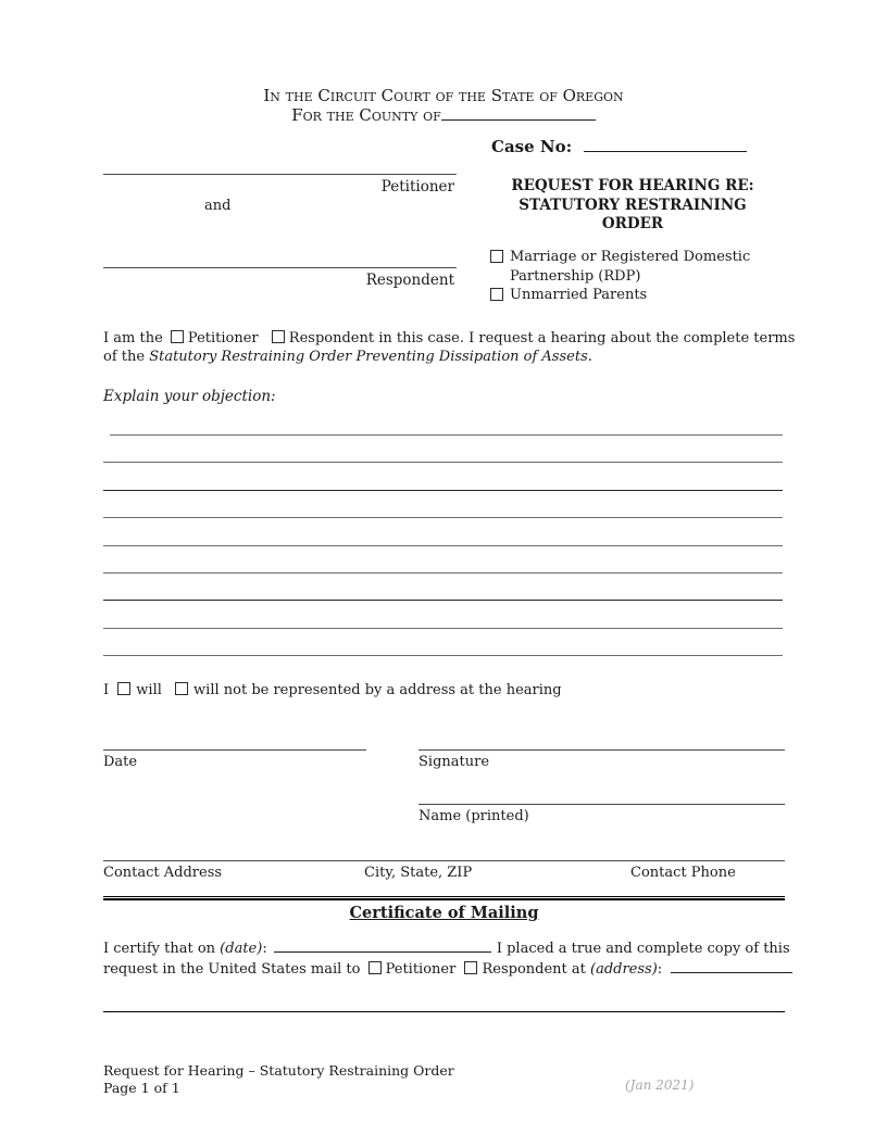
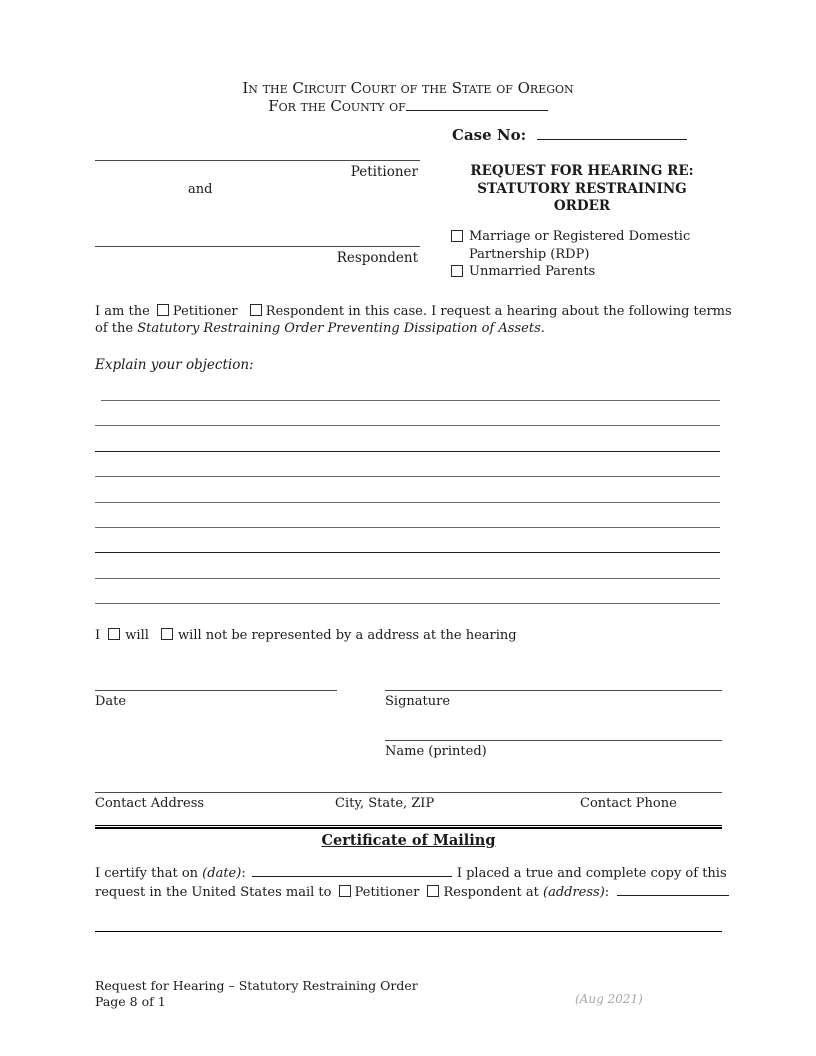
  In the Circuit Court of the State of Oregon
  For the County of
  Case No:
  Petitioner
  and
  Respondent
  REQUEST FOR HEARING RE:
  STATUTORY RESTRAINING
  ORDER
  Marriage or Registered Domestic
  Partnership (RDP)
  Unmarried Parents
- I am the Petitioner Respondent in this case. I request a hearing about the complete terms
+ I am the Petitioner Respondent in this case. I request a hearing about the following terms
  of the Statutory Restraining Order Preventing Dissipation of Assets.
  Explain your objection:
  I will will not be represented by a address at the hearing
  Date
  Signature
  Name (printed)
  Contact Address
  City, State, ZIP
  Contact Phone
  Certificate of Mailing
  I certify that on (date): I placed a true and complete copy of this
  request in the United States mail to Petitioner Respondent at (address):
  Request for Hearing – Statutory Restraining Order
- Page 1 of 1
+ Page 8 of 1
- (Jan 2021)
+ (Aug 2021)
